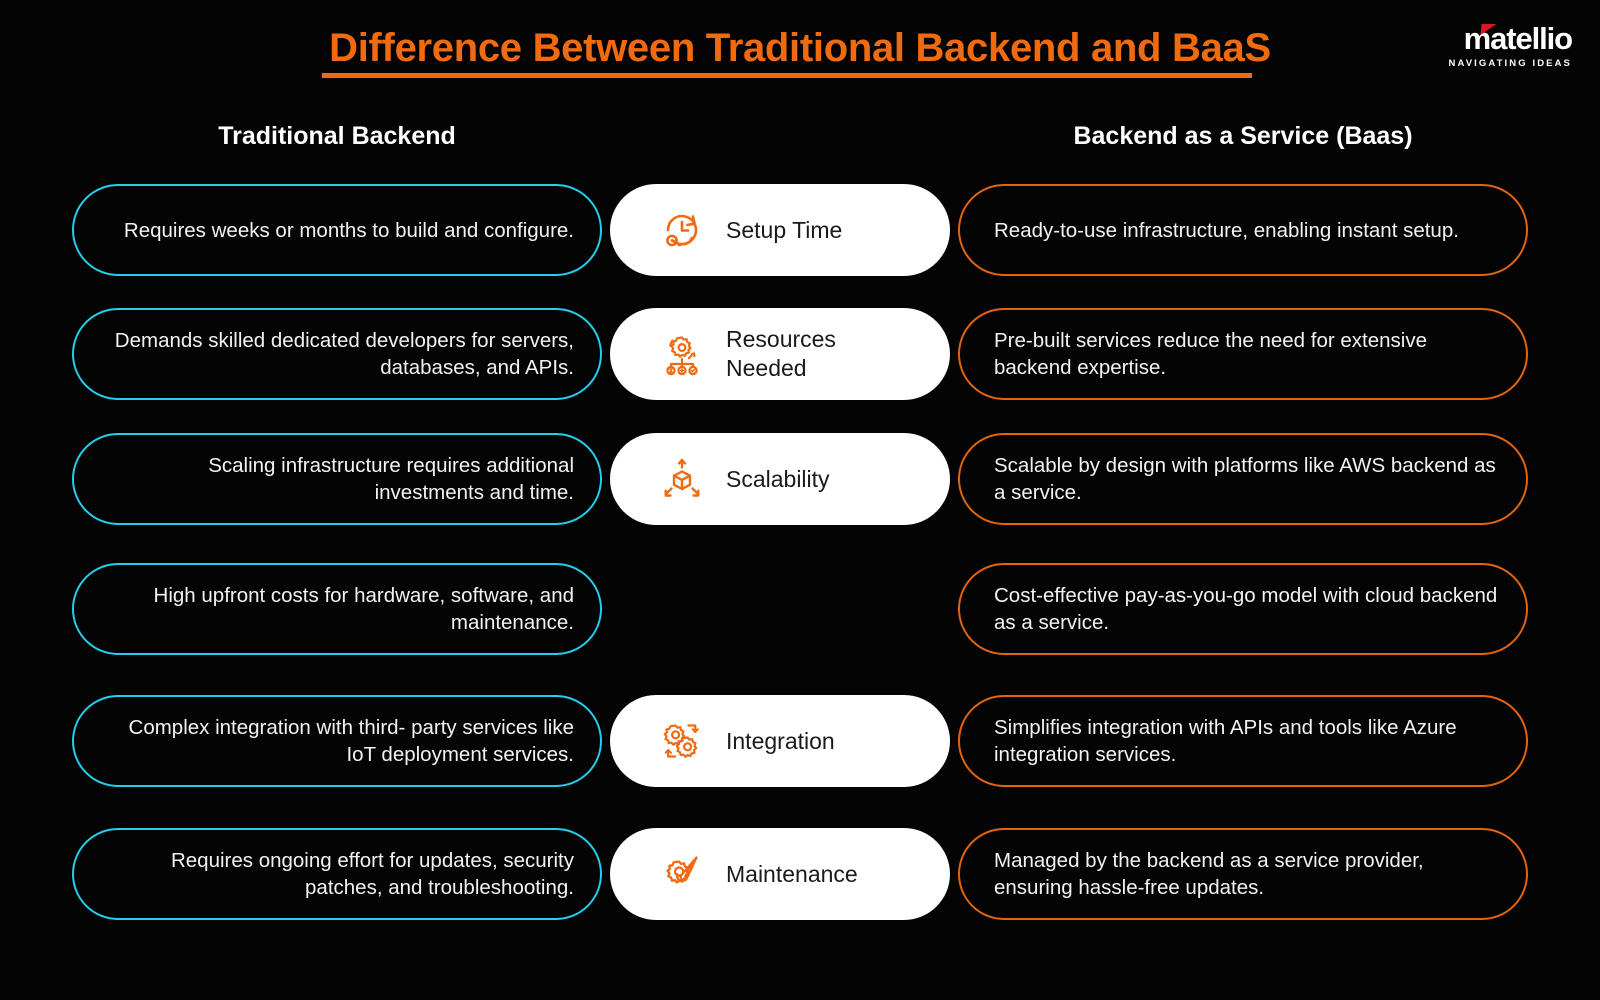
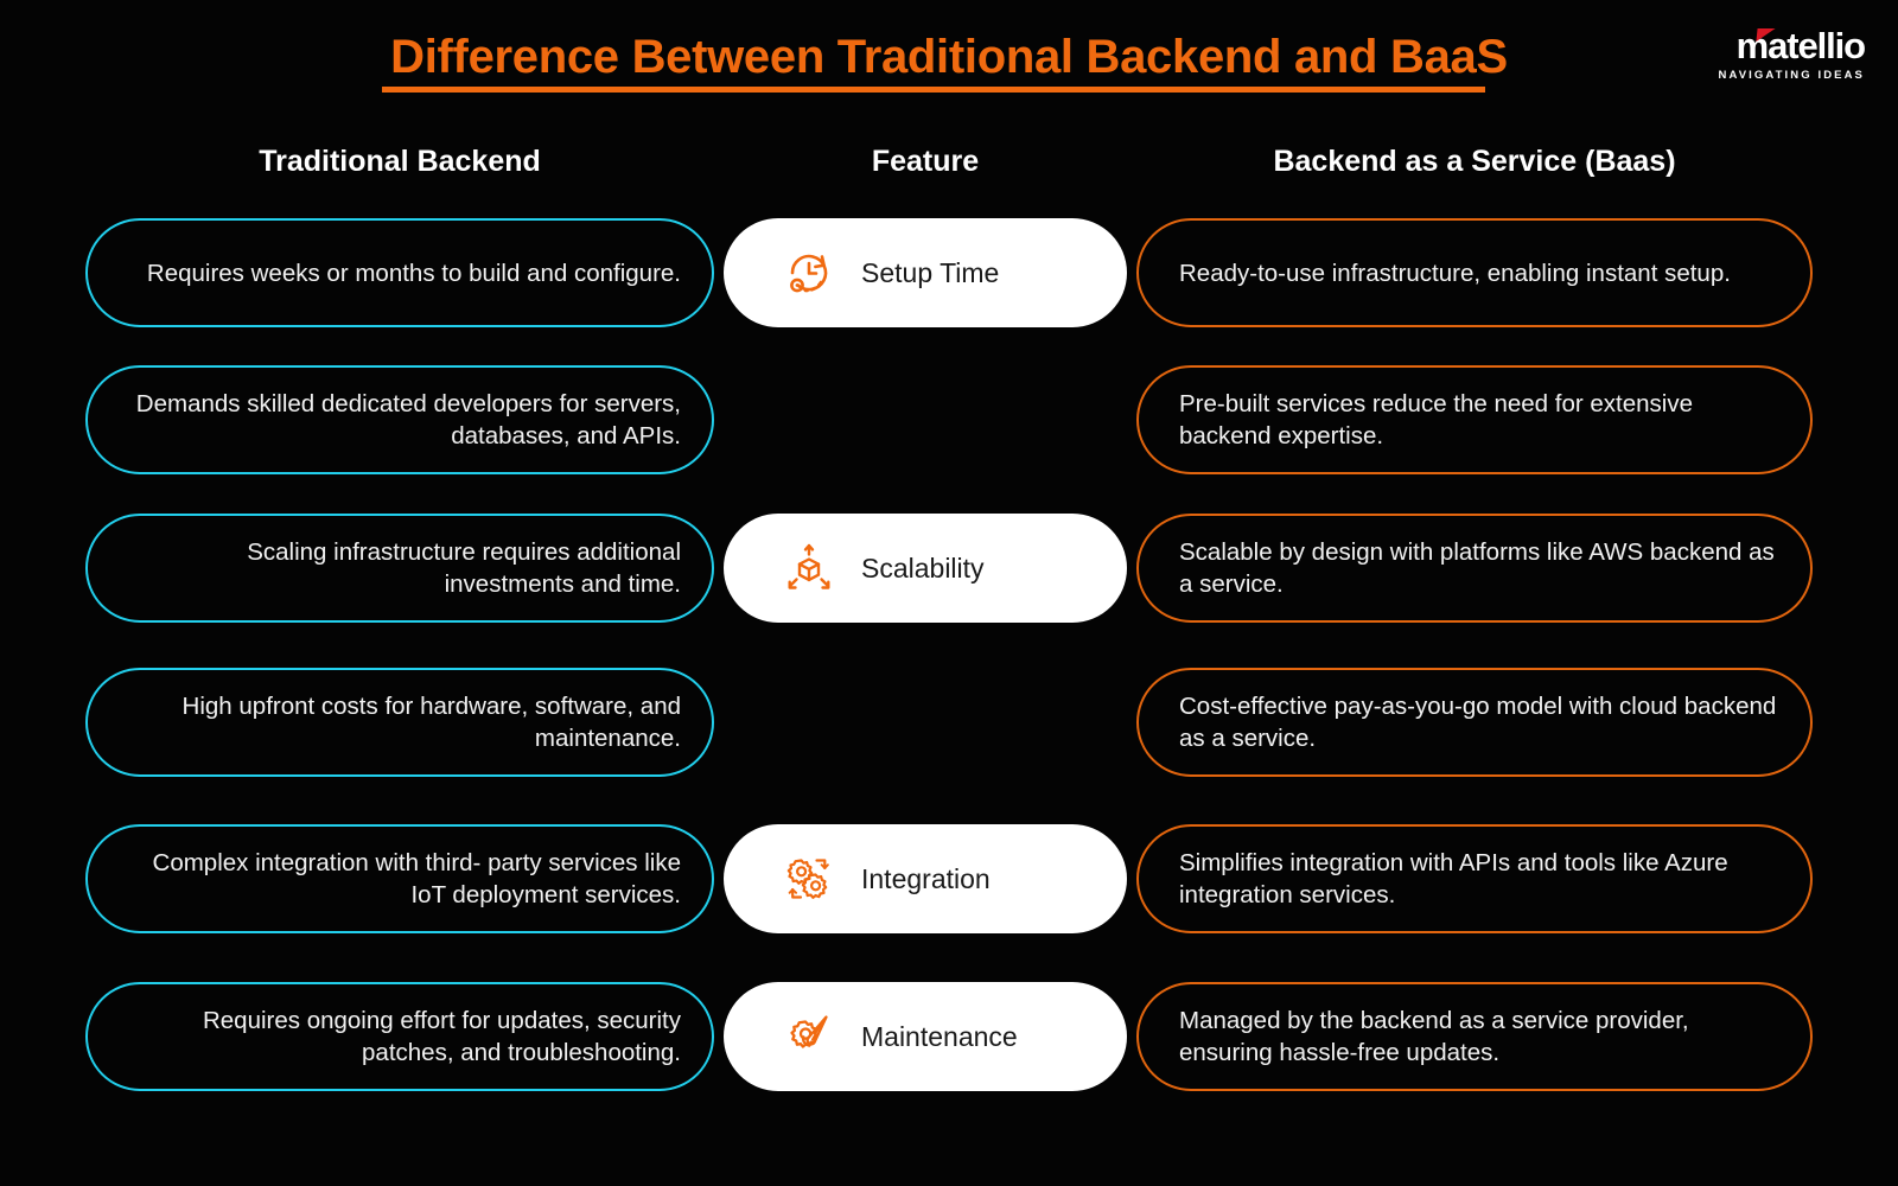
  Difference Between Traditional Backend and BaaS
  matellio
  NAVIGATING IDEAS
  Traditional Backend
+ Feature
  Backend as a Service (Baas)
  Requires weeks or months to build and configure.
  Setup Time
  Ready-to-use infrastructure, enabling instant setup.
  Demands skilled dedicated developers for servers, databases, and APIs.
- Resources
- Needed
  Pre-built services reduce the need for extensive backend expertise.
  Scaling infrastructure requires additional investments and time.
  Scalability
  Scalable by design with platforms like AWS backend as a service.
  High upfront costs for hardware, software, and maintenance.
  Cost-effective pay-as-you-go model with cloud backend as a service.
  Complex integration with third- party services like IoT deployment services.
  Integration
  Simplifies integration with APIs and tools like Azure integration services.
  Requires ongoing effort for updates, security patches, and troubleshooting.
  Maintenance
  Managed by the backend as a service provider, ensuring hassle-free updates.
